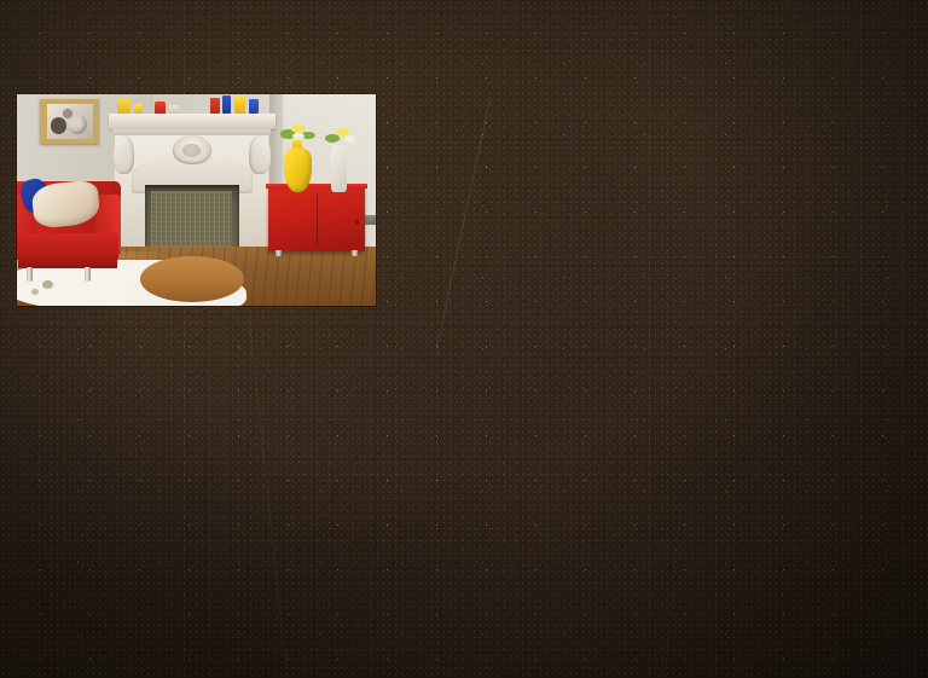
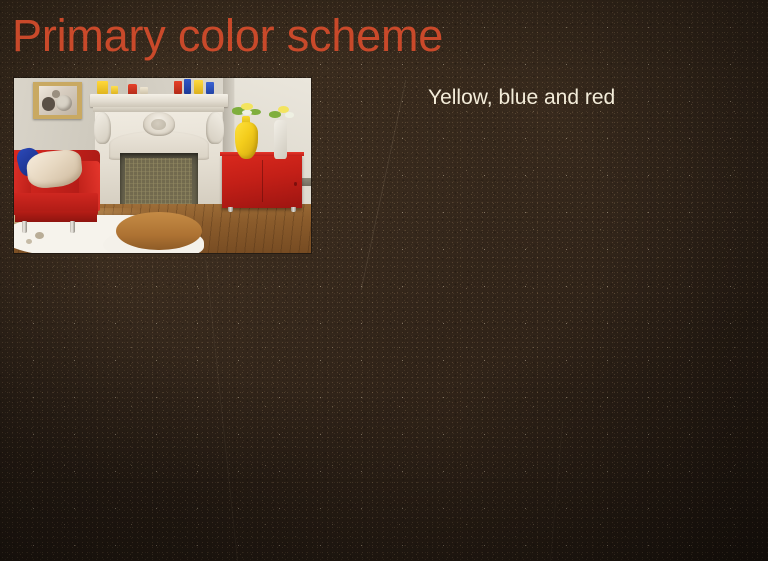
+ Primary color scheme
+ Yellow, blue and red
